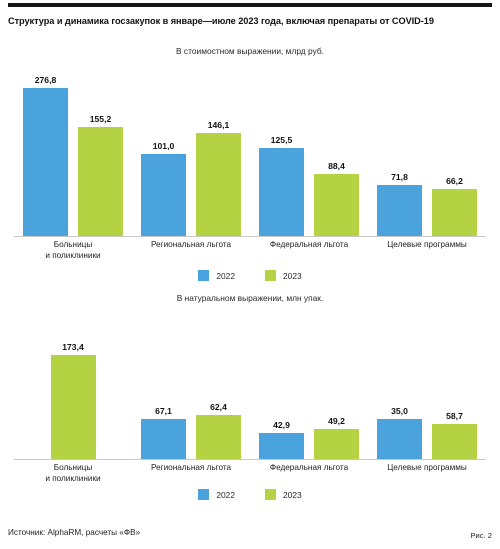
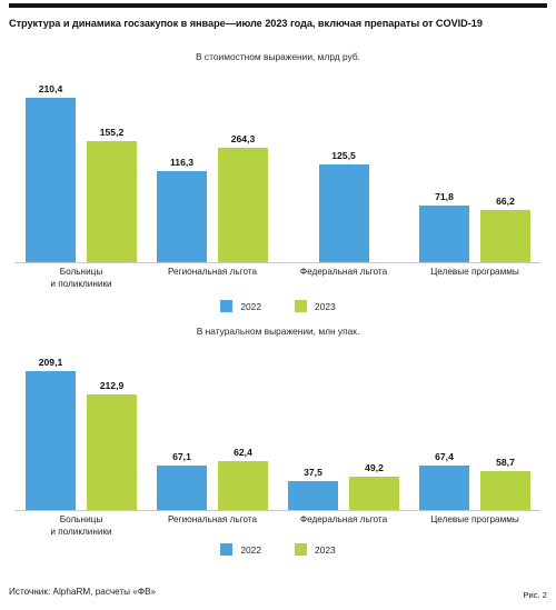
  Структура и динамика госзакупок в январе—июле 2023 года, включая препараты от COVID-19
  В стоимостном выражении, млрд руб.
- 276,8
+ 210,4
  155,2
- 101,0
+ 116,3
- 146,1
+ 264,3
  125,5
- 88,4
  71,8
  66,2
  Больницы
  и поликлиники
  Региональная льгота
  Федеральная льгота
  Целевые программы
  2022
  2023
  В натуральном выражении, млн упак.
+ 209,1
- 173,4
+ 212,9
  67,1
  62,4
- 42,9
+ 37,5
  49,2
- 35,0
+ 67,4
  58,7
  Больницы
  и поликлиники
  Региональная льгота
  Федеральная льгота
  Целевые программы
  2022
  2023
  Источник: AlphaRM, расчеты «ФВ»
  Рис. 2
